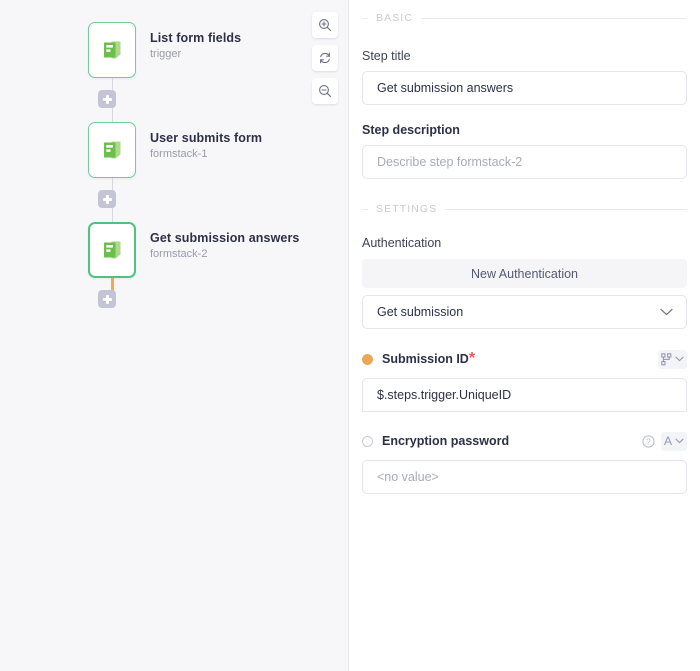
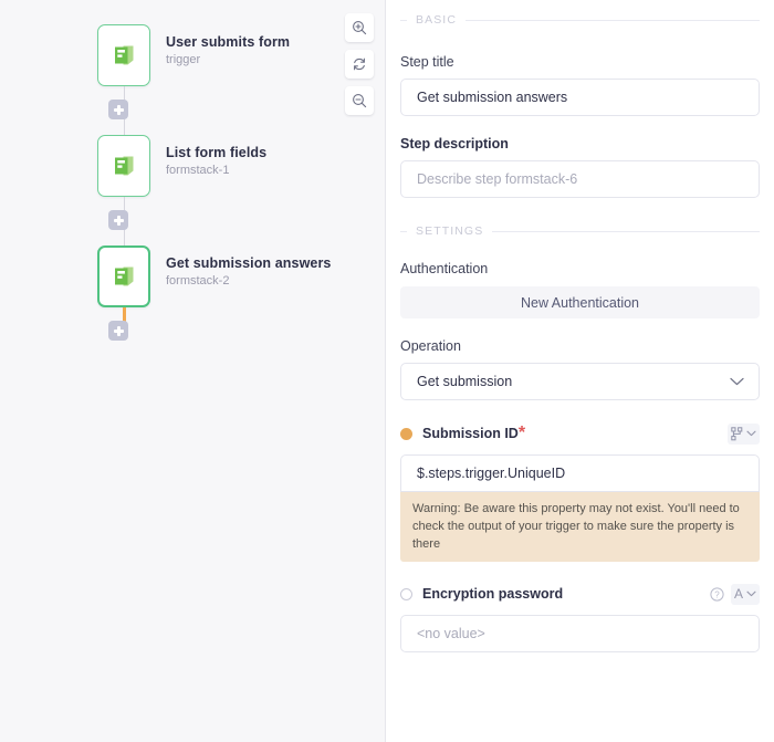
- List form fields
+ User submits form
  trigger
- User submits form
+ List form fields
  formstack-1
  Get submission answers
  formstack-2
  BASIC
  Step title
  Get submission answers
  Step description
- Describe step formstack-2
+ Describe step formstack-6
  SETTINGS
  Authentication
  New Authentication
+ Operation
  Get submission
  Submission ID
  *
  $.steps.trigger.UniqueID
+ Warning: Be aware this property may not exist. You'll need to check the output of your trigger to make sure the property is there
  Encryption password
  ?
  A
  <no value>
